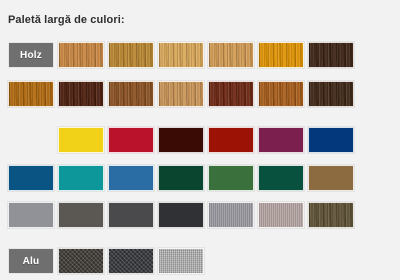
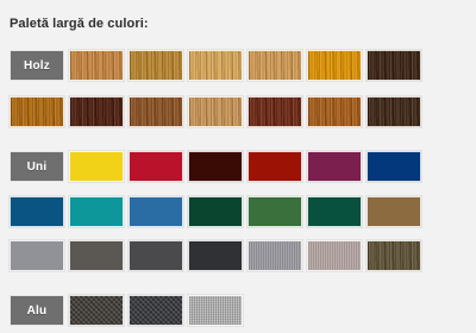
  Paletă largă de culori:
  Holz
+ Uni
  Alu
